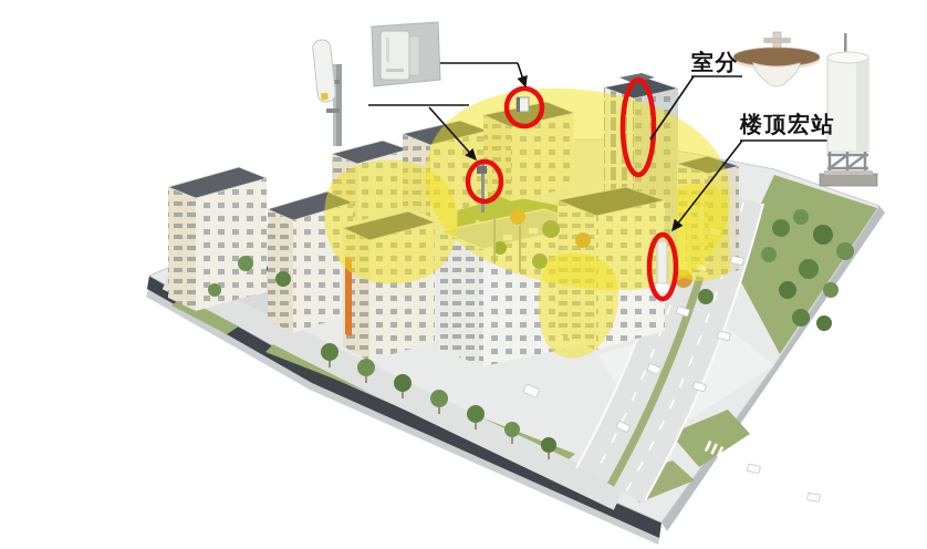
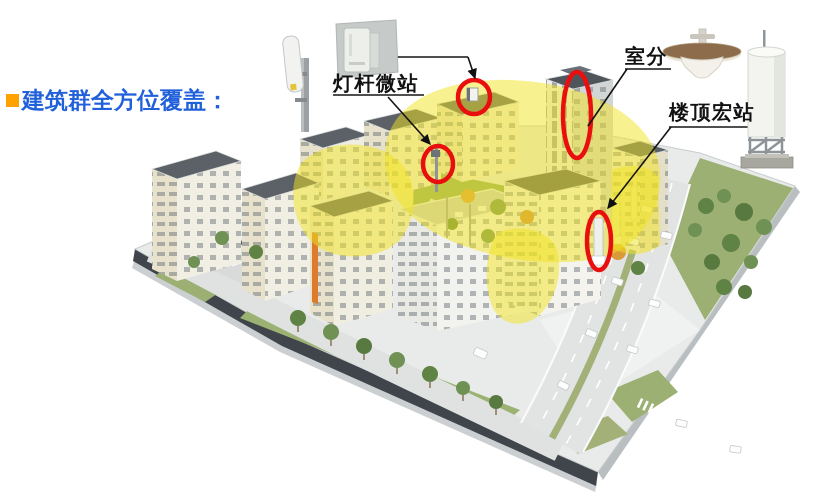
+ 建筑群全方位覆盖：
+ 灯杆微站
  室分
  楼顶宏站
